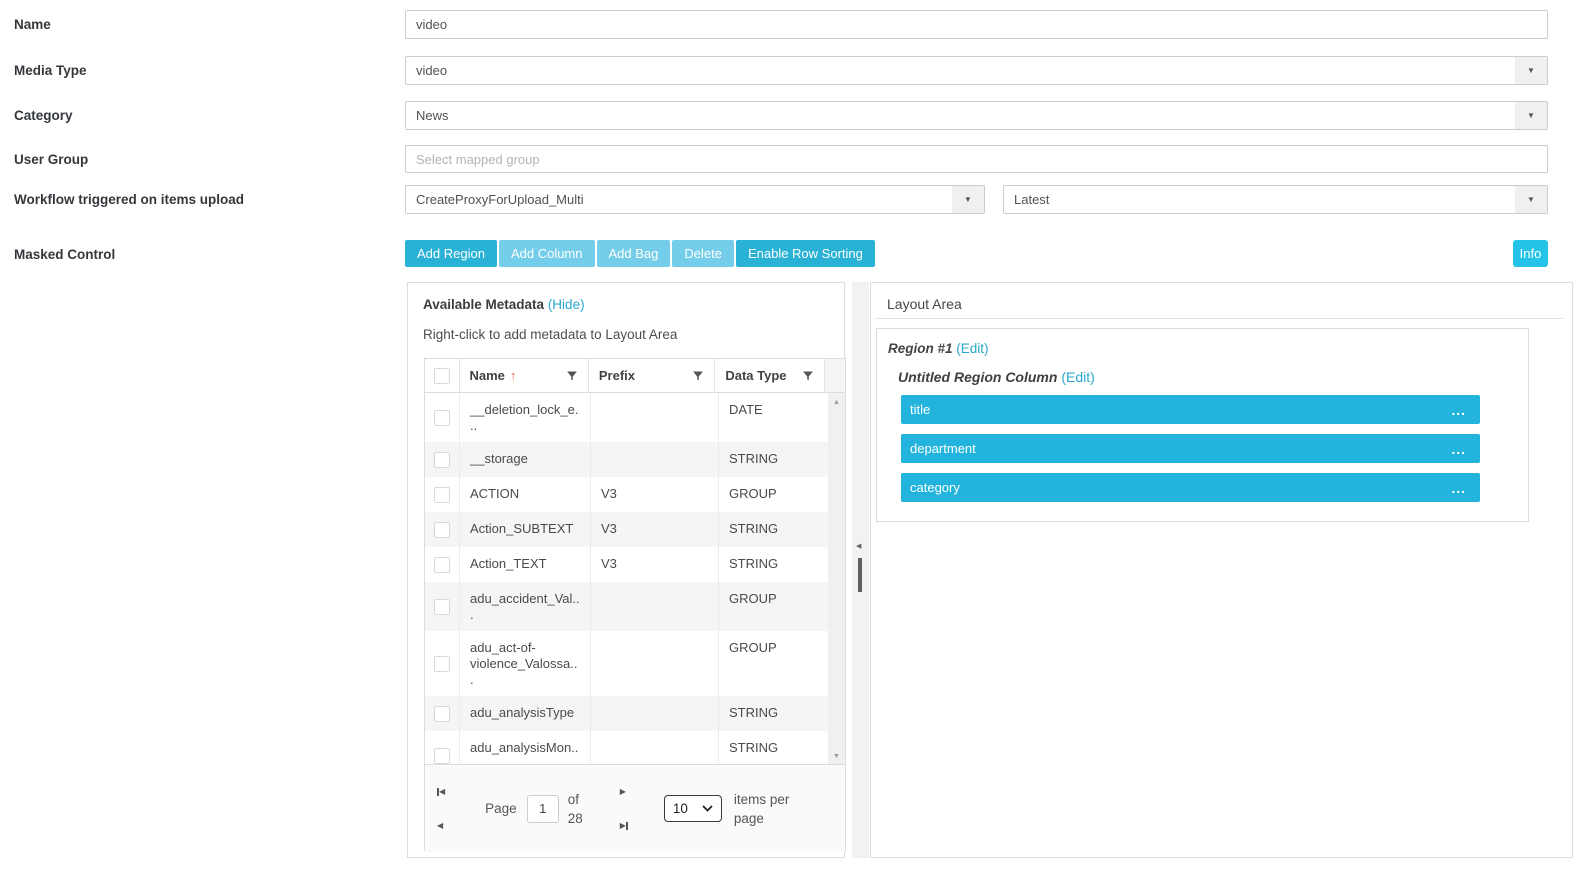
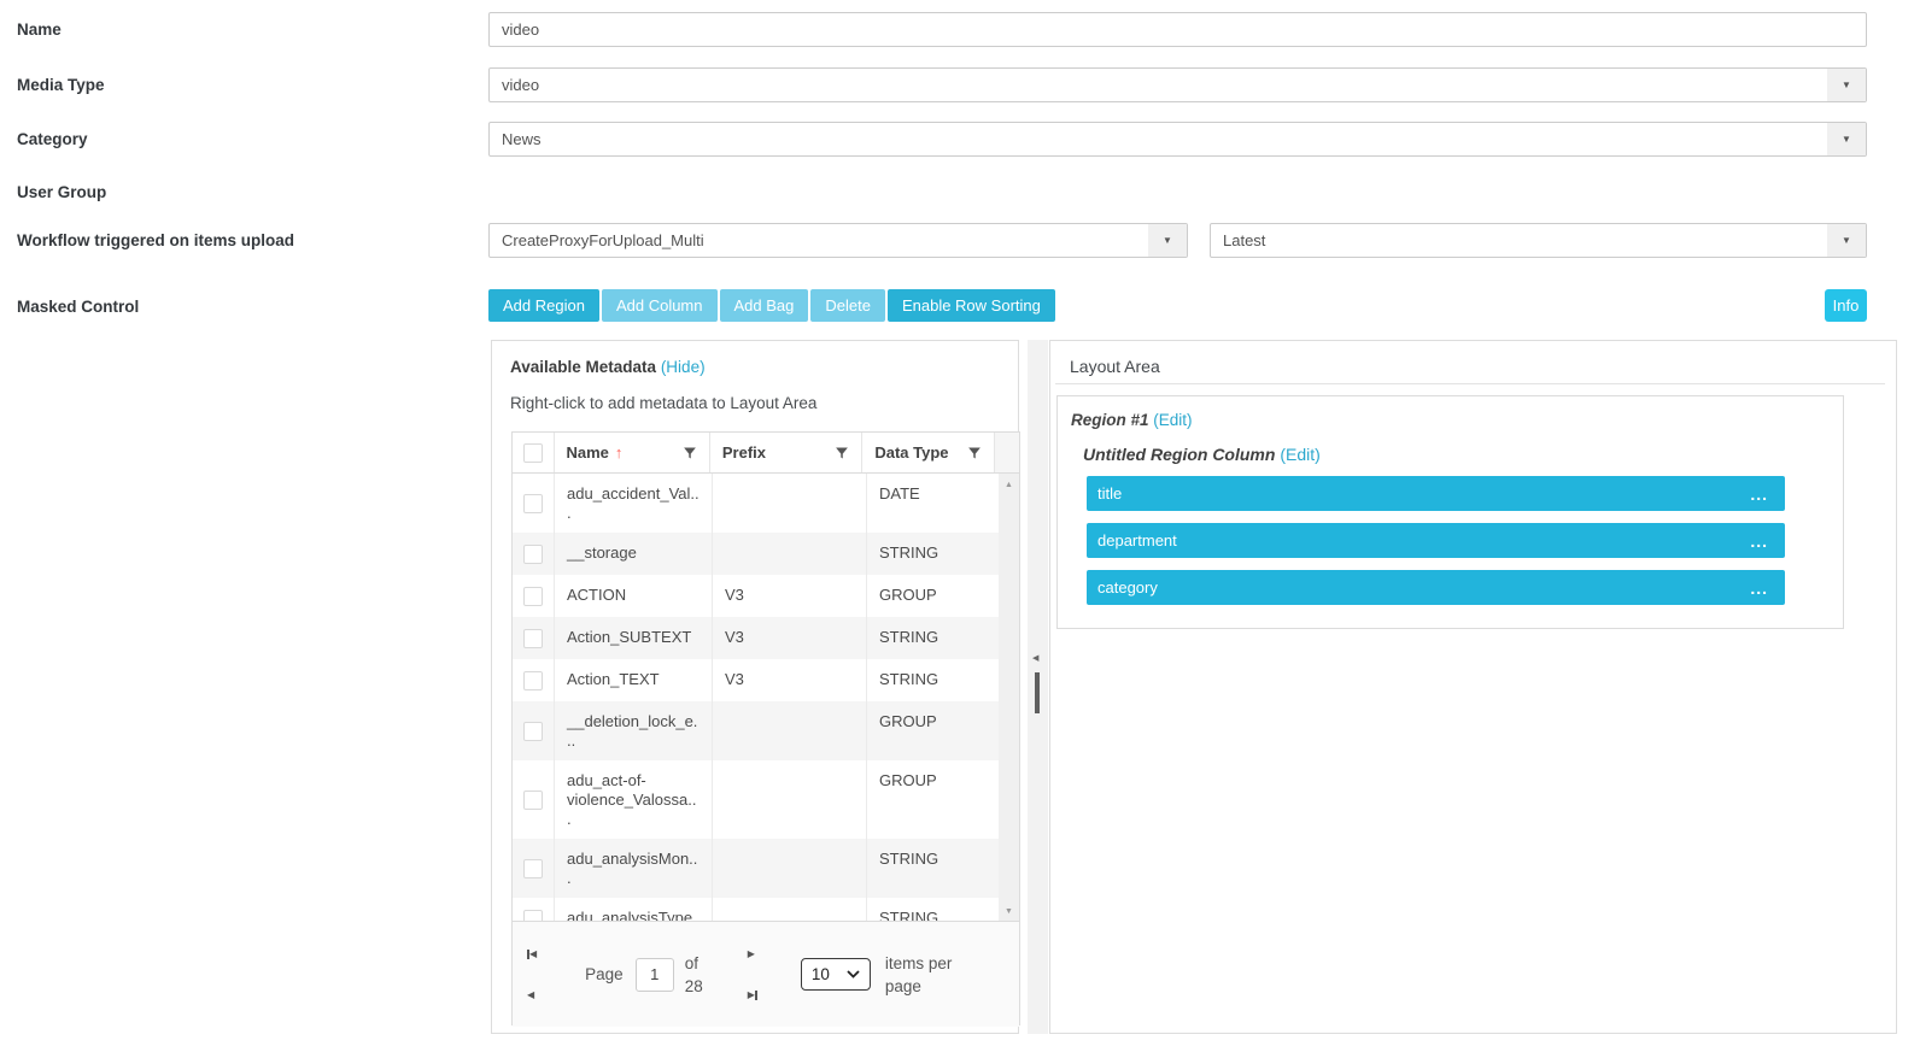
  Name
  Media Type
  Category
  User Group
  Workflow triggered on items upload
  Masked Control
  video
  video
  ▼
  News
  ▼
- Select mapped group
  CreateProxyForUpload_Multi
  ▼
  Latest
  ▼
  Add Region
  Add Column
  Add Bag
  Delete
  Enable Row Sorting
  Info
  Available Metadata (Hide)
  Right-click to add metadata to Layout Area
  Name ↑
  Prefix
  Data Type
- __deletion_lock_e...
+ adu_accident_Val...
  DATE
  __storage
  STRING
  ACTION
  V3
  GROUP
  Action_SUBTEXT
  V3
  STRING
  Action_TEXT
  V3
  STRING
- adu_accident_Val...
+ __deletion_lock_e...
  GROUP
  adu_act-of-violence_Valossa...
  GROUP
- adu_analysisType
+ adu_analysisMon...
  STRING
- adu_analysisMon...
+ adu_analysisType
  STRING
  ◀
  ◀
  Page
  1
  of 28
  ▶
  ▶
  10
  items per page
  Layout Area
  Region #1 (Edit)
  Untitled Region Column (Edit)
  title
  ...
  department
  ...
  category
  ...
